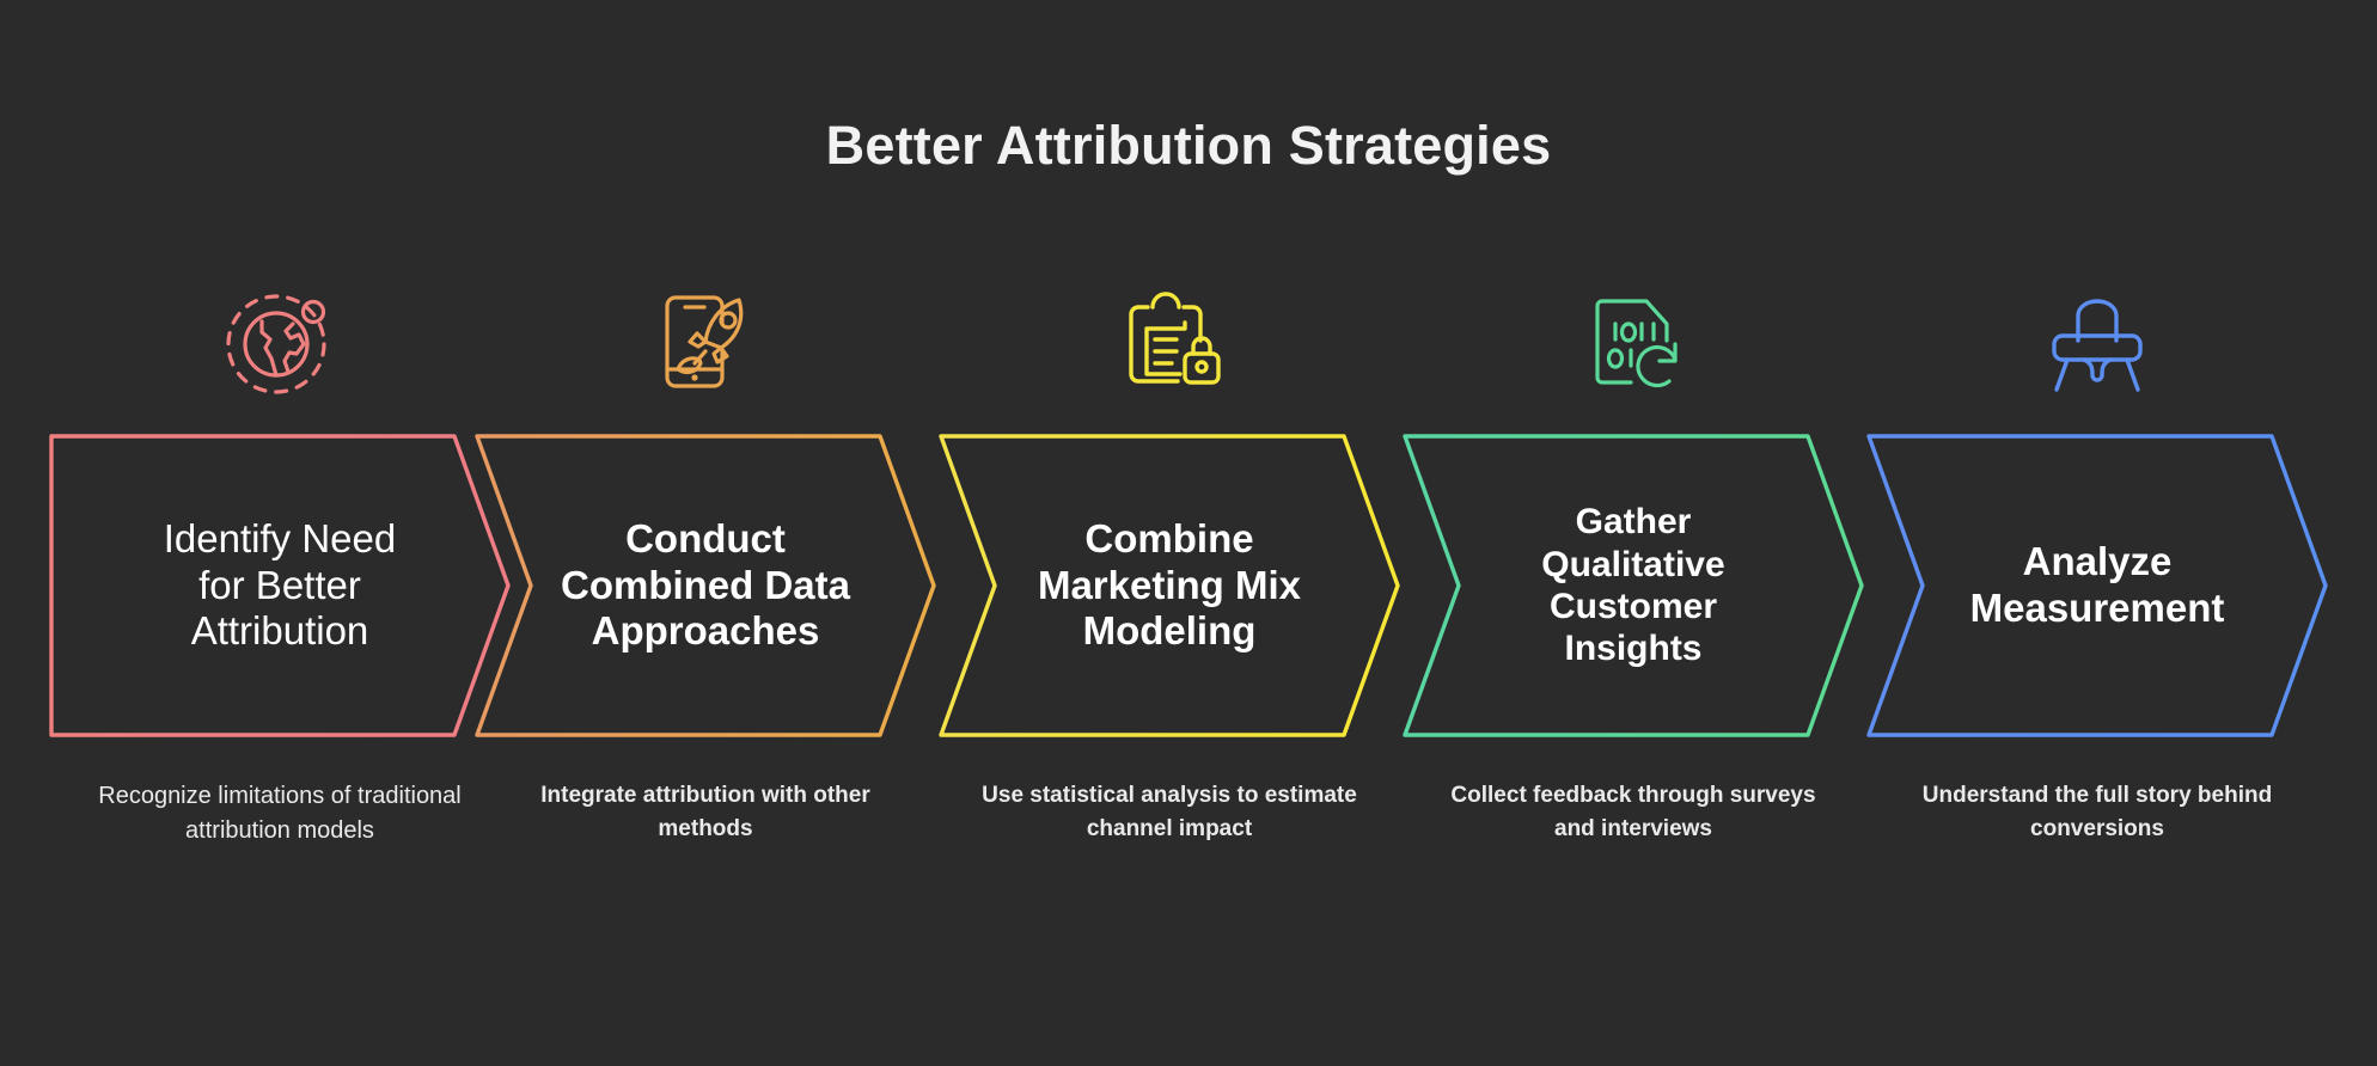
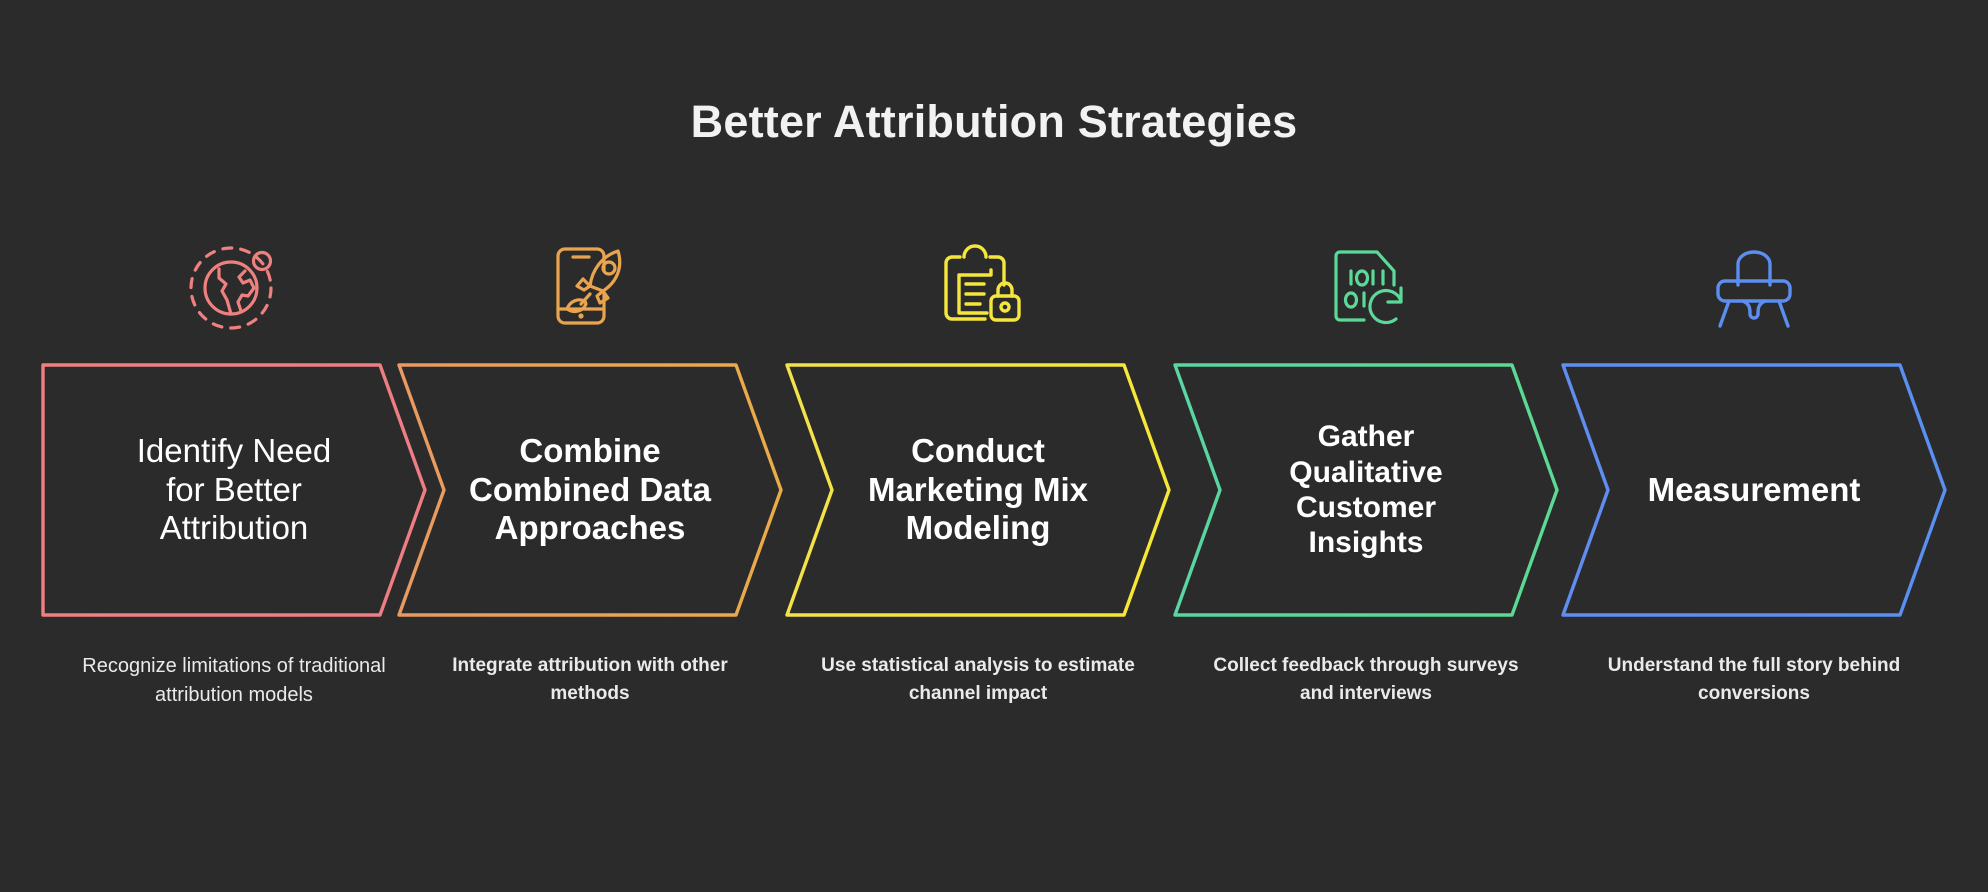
  Better Attribution Strategies
  Identify Need
  for Better
  Attribution
  Recognize limitations of traditional attribution models
- Conduct
+ Combine
  Combined Data
  Approaches
  Integrate attribution with other methods
- Combine
+ Conduct
  Marketing Mix
  Modeling
  Use statistical analysis to estimate channel impact
  Gather
  Qualitative
  Customer
  Insights
  Collect feedback through surveys and interviews
- Analyze
  Measurement
  Understand the full story behind conversions
